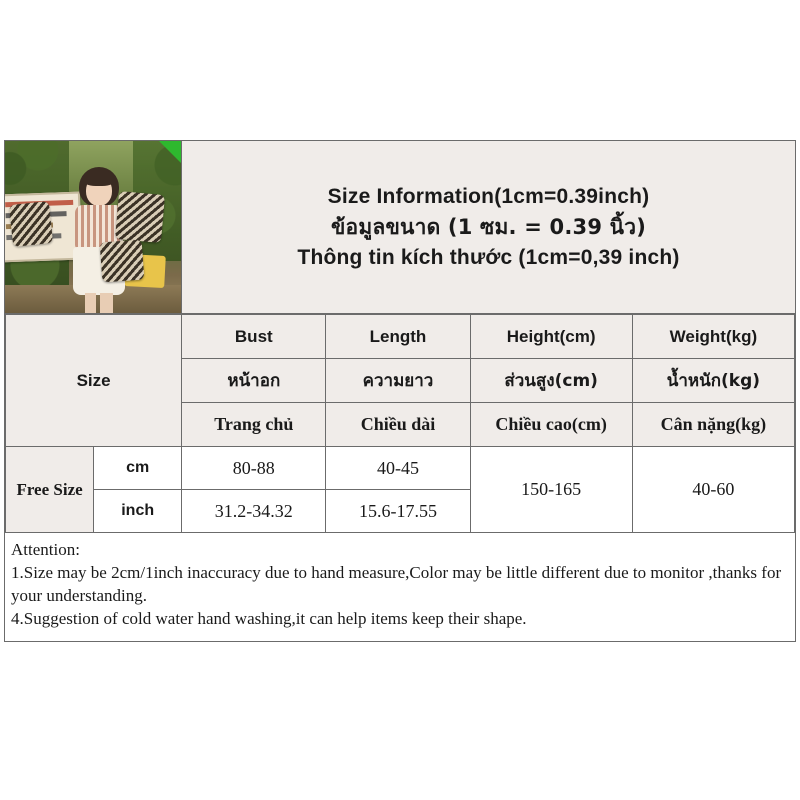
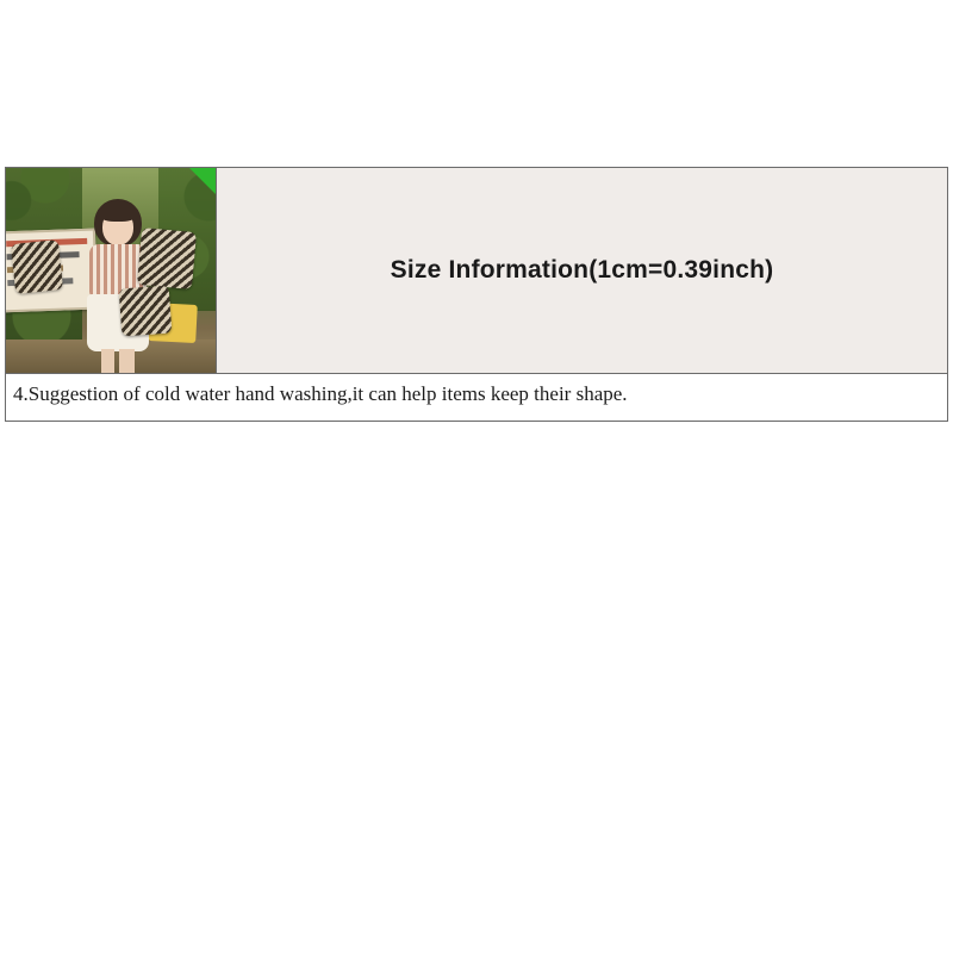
  Size Information(1cm=0.39inch)
- ข้อมูลขนาด (1 ซม. = 0.39 นิ้ว)
- Thông tin kích thước (1cm=0,39 inch)
- Size	Bust	Length	Height(cm)	Weight(kg)
- หน้าอก	ความยาว	ส่วนสูง(cm)	น้ำหนัก(kg)
- Trang chủ	Chiều dài	Chiều cao(cm)	Cân nặng(kg)
- Free Size	cm	80-88	40-45	150-165	40-60
- inch	31.2-34.32	15.6-17.55
- Attention:
- 1.Size may be 2cm/1inch inaccuracy due to hand measure,Color may be little different due to monitor ,thanks for your understanding.
  4.Suggestion of cold water hand washing,it can help items keep their shape.
